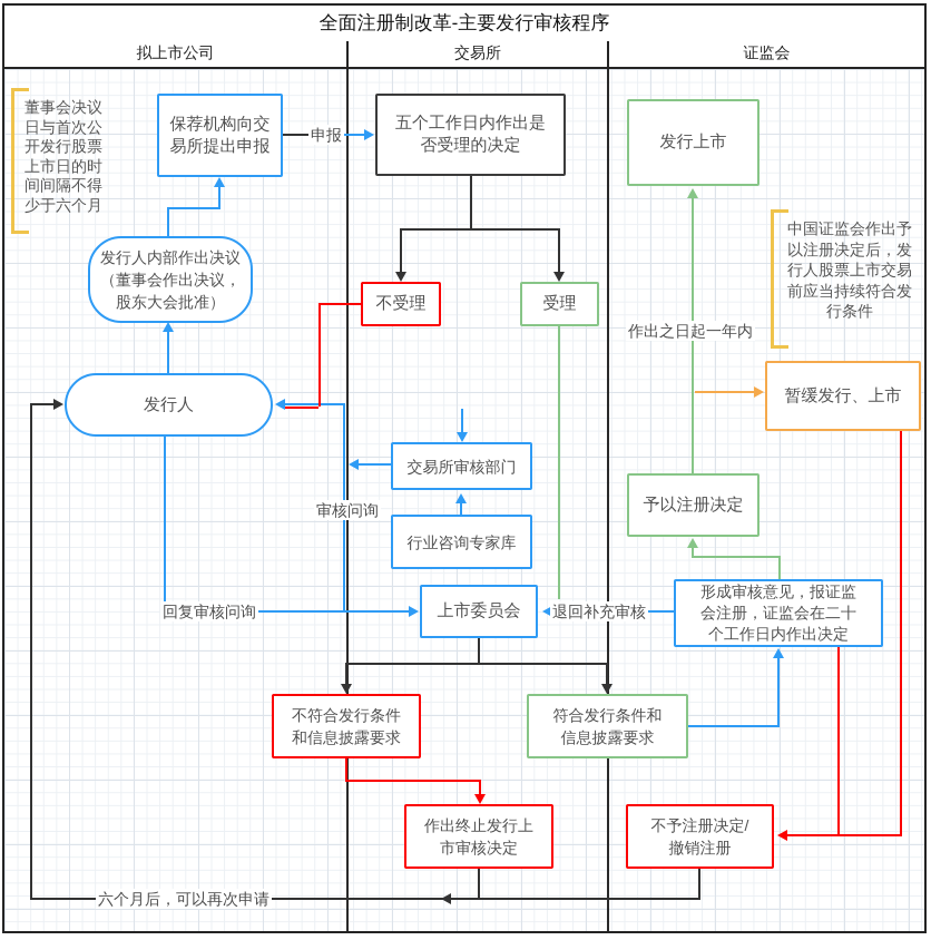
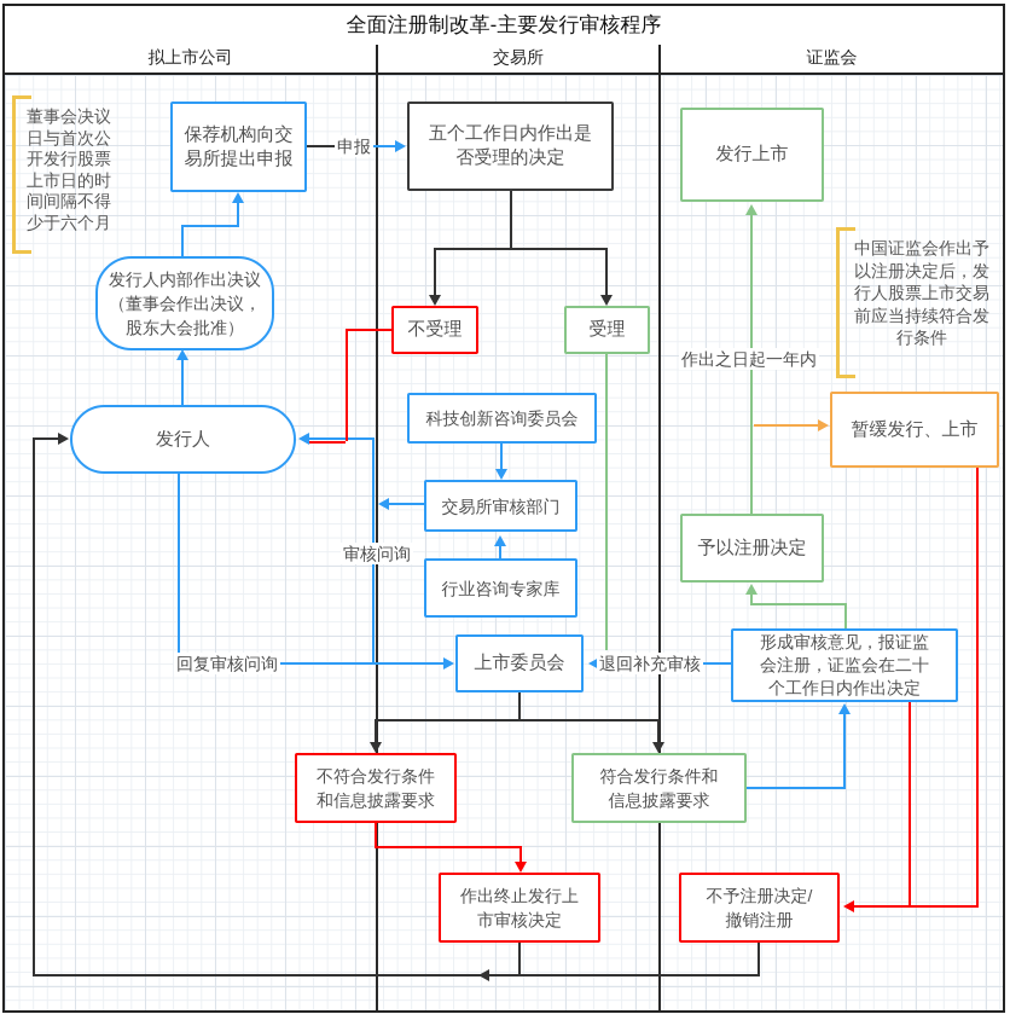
  全面注册制改革-主要发行审核程序
  拟上市公司
  交易所
  证监会
  董事会决议
  日与首次公
  开发行股票
  上市日的时
  间间隔不得
  少于六个月
  中国证监会作出予
  以注册决定后，发
  行人股票上市交易
  前应当持续符合发
  行条件
  申报
  审核问询
  回复审核问询
  退回补充审核
  作出之日起一年内
- 六个月后，可以再次申请
  保荐机构向交
  易所提出申报
  发行人内部作出决议
  （董事会作出决议，
  股东大会批准）
  发行人
  五个工作日内作出是
  否受理的决定
  不受理
  受理
+ 科技创新咨询委员会
  交易所审核部门
  行业咨询专家库
  上市委员会
  不符合发行条件
  和信息披露要求
  符合发行条件和
  信息披露要求
  作出终止发行上
  市审核决定
  不予注册决定/
  撤销注册
  发行上市
  暂缓发行、上市
  予以注册决定
  形成审核意见，报证监
  会注册，证监会在二十
  个工作日内作出决定
